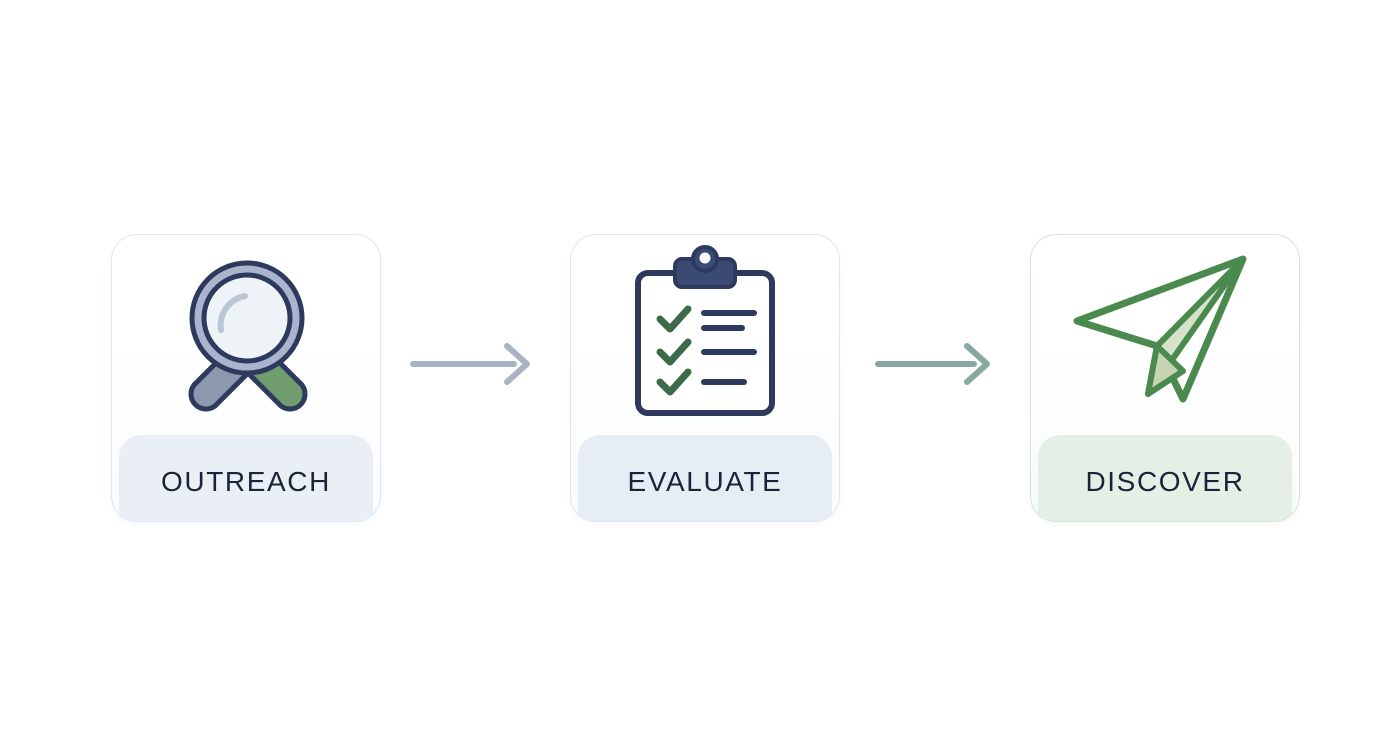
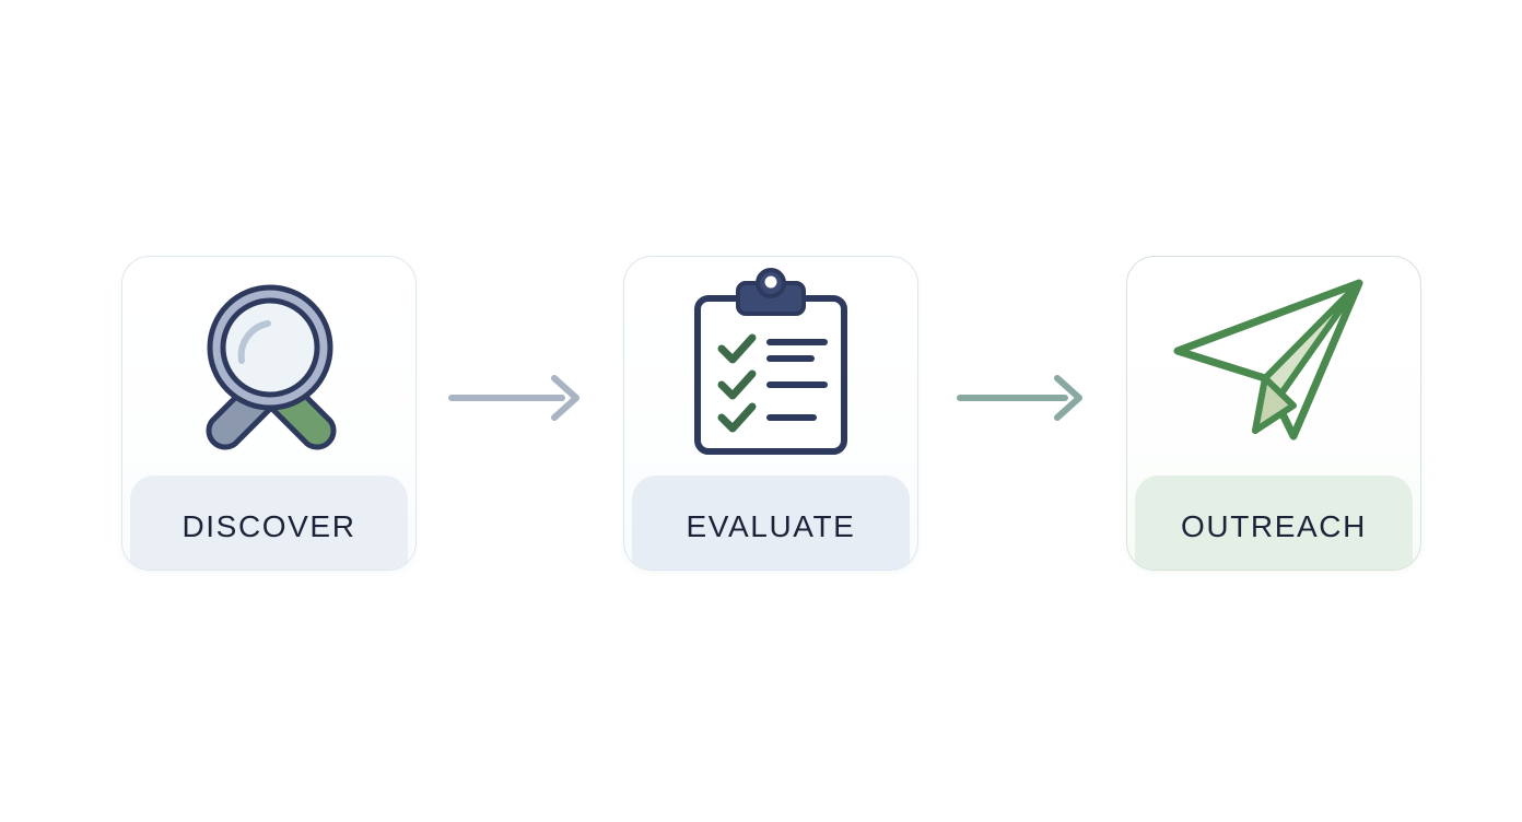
- outreach
+ discover
  evaluate
- discover
+ outreach
